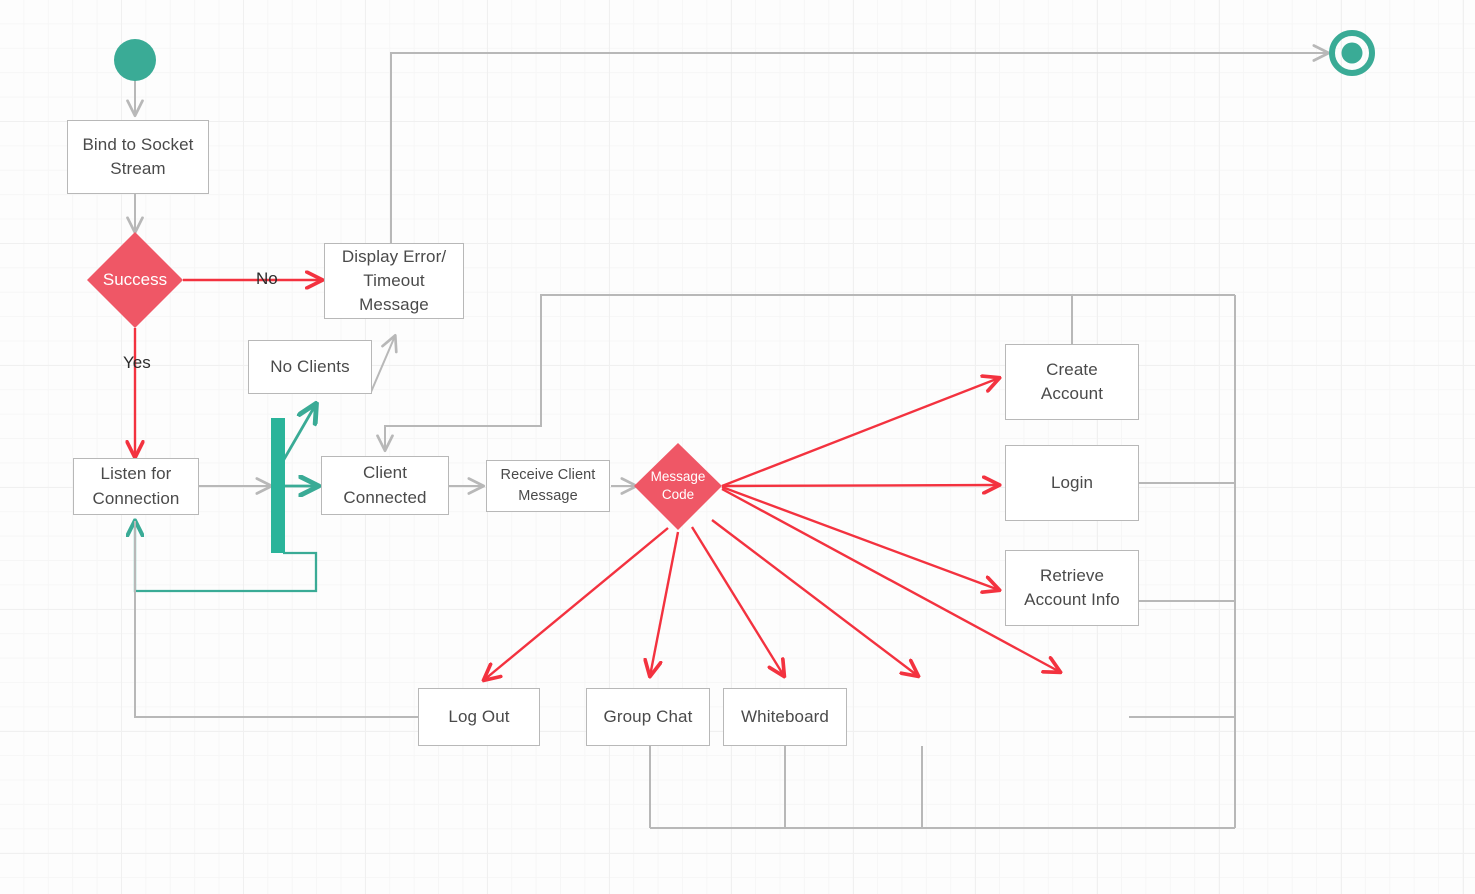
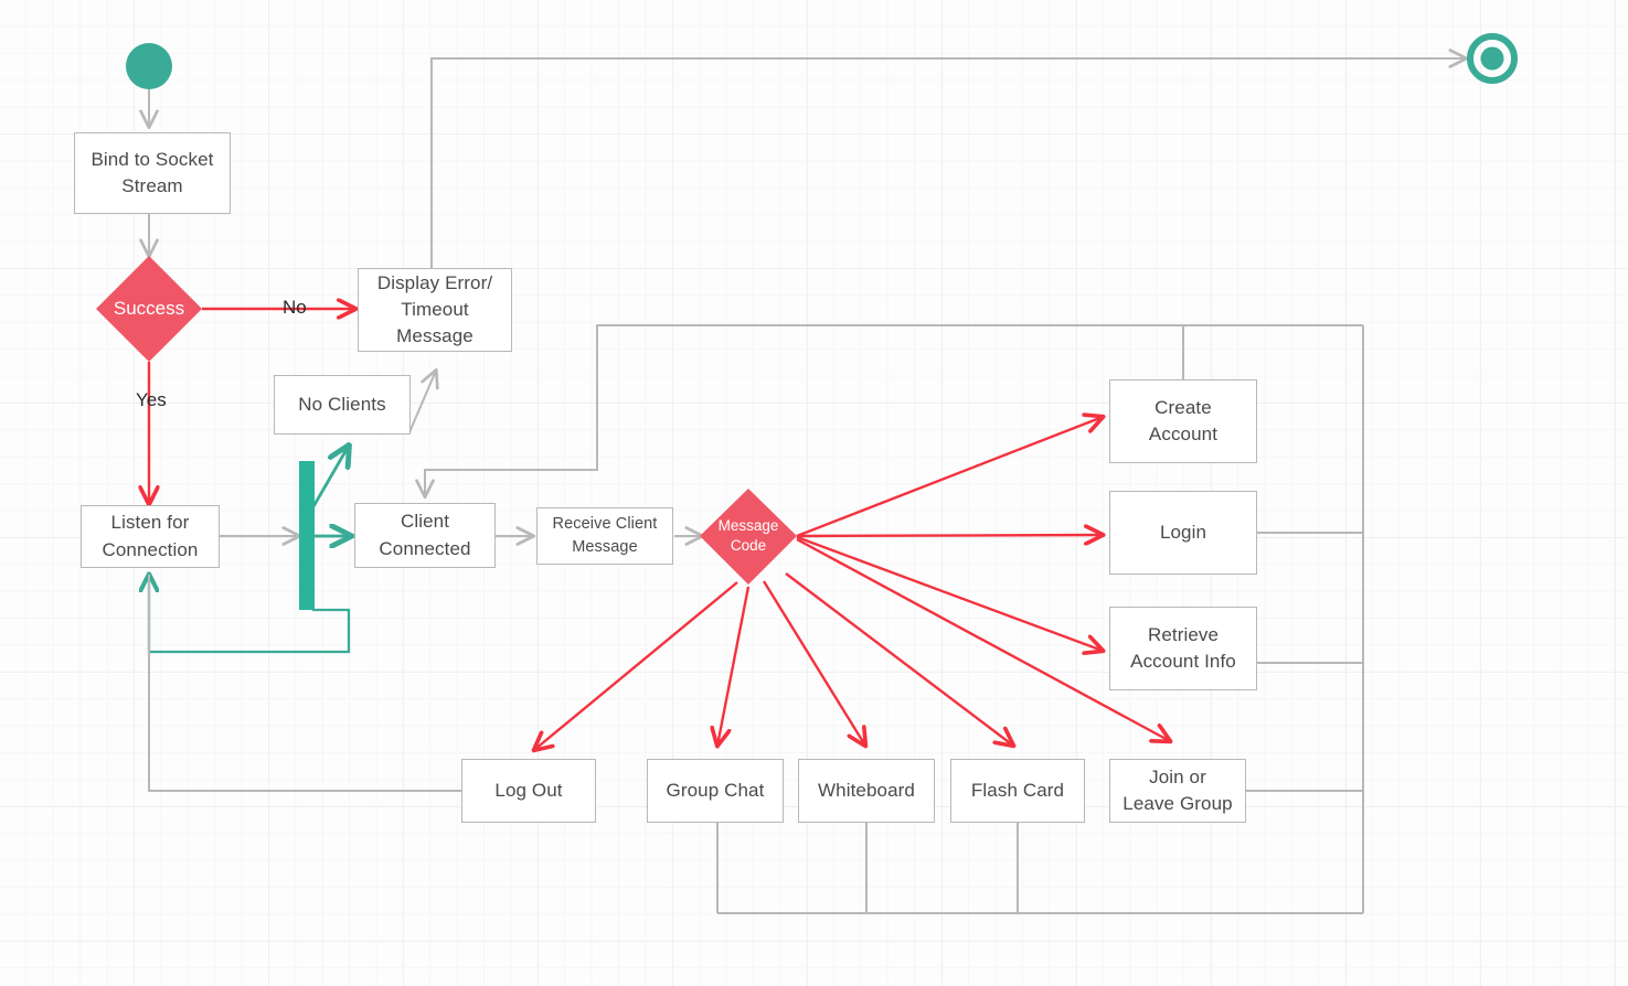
  Bind to Socket
  Stream
  Display Error/
  Timeout
  Message
  No Clients
  Listen for
  Connection
  Client
  Connected
  Receive Client
  Message
  Create
  Account
  Login
  Retrieve
  Account Info
  Log Out
  Group Chat
  Whiteboard
+ Flash Card
+ Join or
+ Leave Group
  Success
  Message
  Code
  No
  Yes
